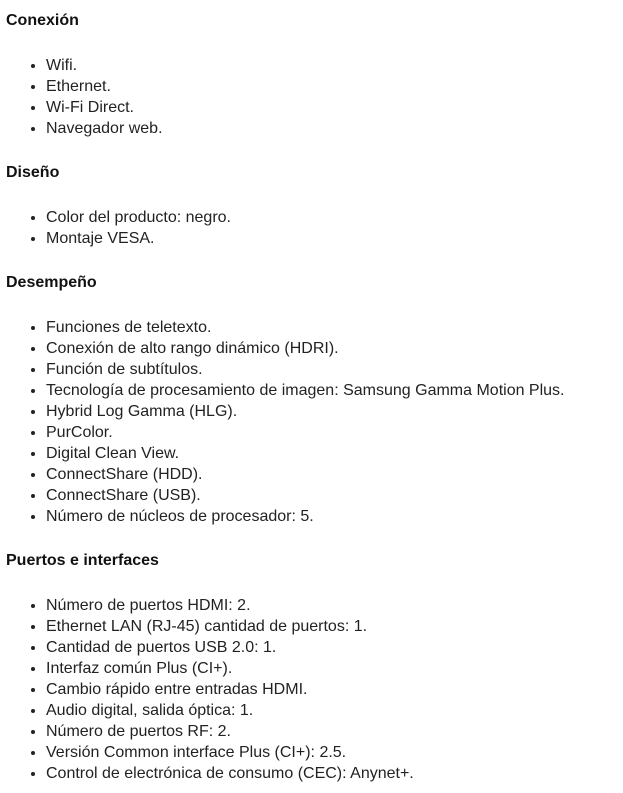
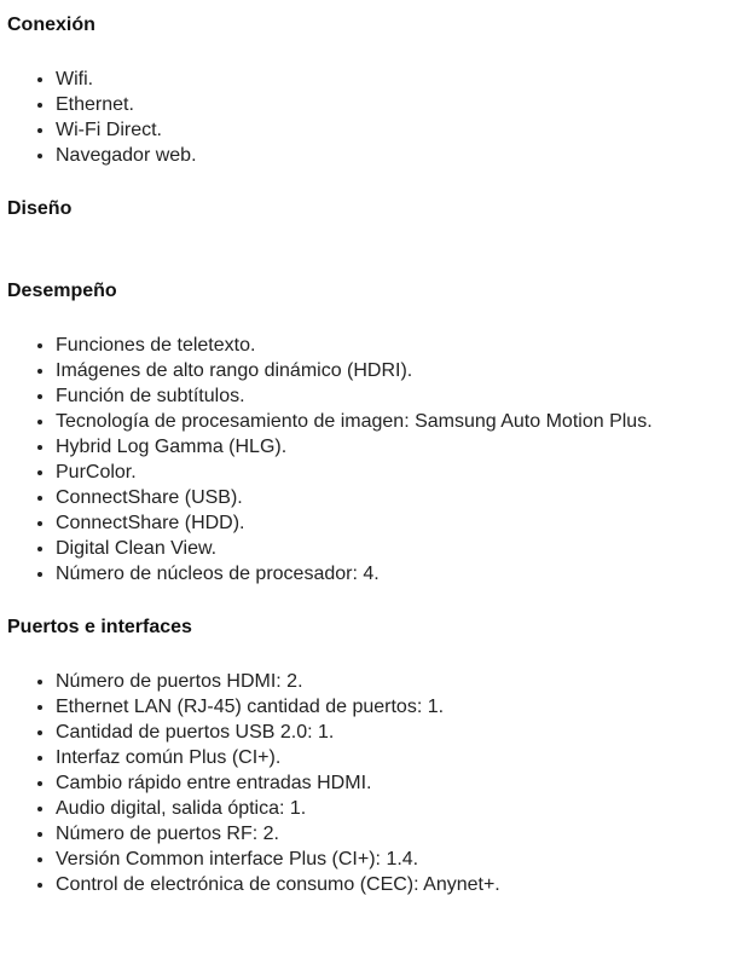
  Conexión
  Wifi.
  Ethernet.
  Wi-Fi Direct.
  Navegador web.
  Diseño
- Color del producto: negro.
- Montaje VESA.
  Desempeño
  Funciones de teletexto.
- Conexión de alto rango dinámico (HDRI).
+ Imágenes de alto rango dinámico (HDRI).
  Función de subtítulos.
- Tecnología de procesamiento de imagen: Samsung Gamma Motion Plus.
+ Tecnología de procesamiento de imagen: Samsung Auto Motion Plus.
  Hybrid Log Gamma (HLG).
  PurColor.
- Digital Clean View.
+ ConnectShare (USB).
  ConnectShare (HDD).
- ConnectShare (USB).
+ Digital Clean View.
- Número de núcleos de procesador: 5.
+ Número de núcleos de procesador: 4.
  Puertos e interfaces
  Número de puertos HDMI: 2.
  Ethernet LAN (RJ-45) cantidad de puertos: 1.
  Cantidad de puertos USB 2.0: 1.
  Interfaz común Plus (CI+).
  Cambio rápido entre entradas HDMI.
  Audio digital, salida óptica: 1.
  Número de puertos RF: 2.
- Versión Common interface Plus (CI+): 2.5.
+ Versión Common interface Plus (CI+): 1.4.
  Control de electrónica de consumo (CEC): Anynet+.
